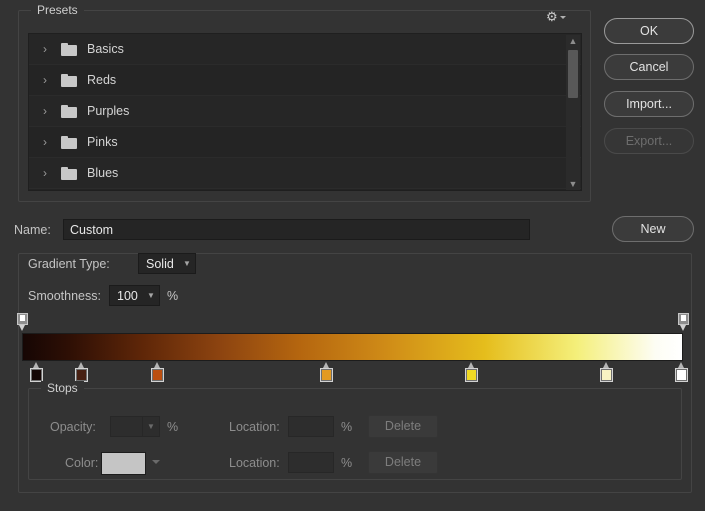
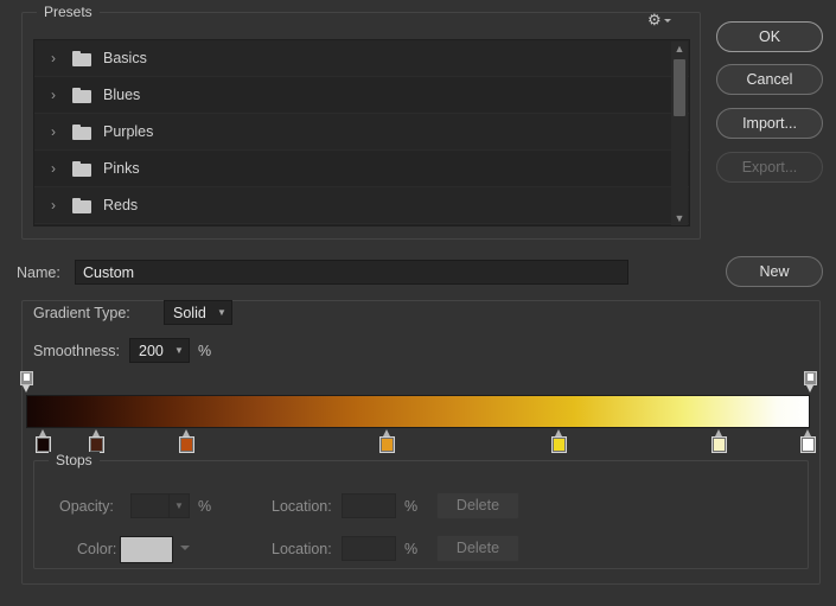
  Presets
  ›
  Basics
  ›
- Reds
+ Blues
  ›
  Purples
  ›
  Pinks
  ›
- Blues
+ Reds
  ▲
  ▼
  ⚙
  OK
  Cancel
  Import...
  Export...
  New
  Name:
  Custom
  Gradient Type:
  Solid
  ▼
  Smoothness:
- 100
+ 200
  ▼
  %
  Stops
  Opacity:
  ▼
  %
  Location:
  %
  Delete
  Color:
  Location:
  %
  Delete
